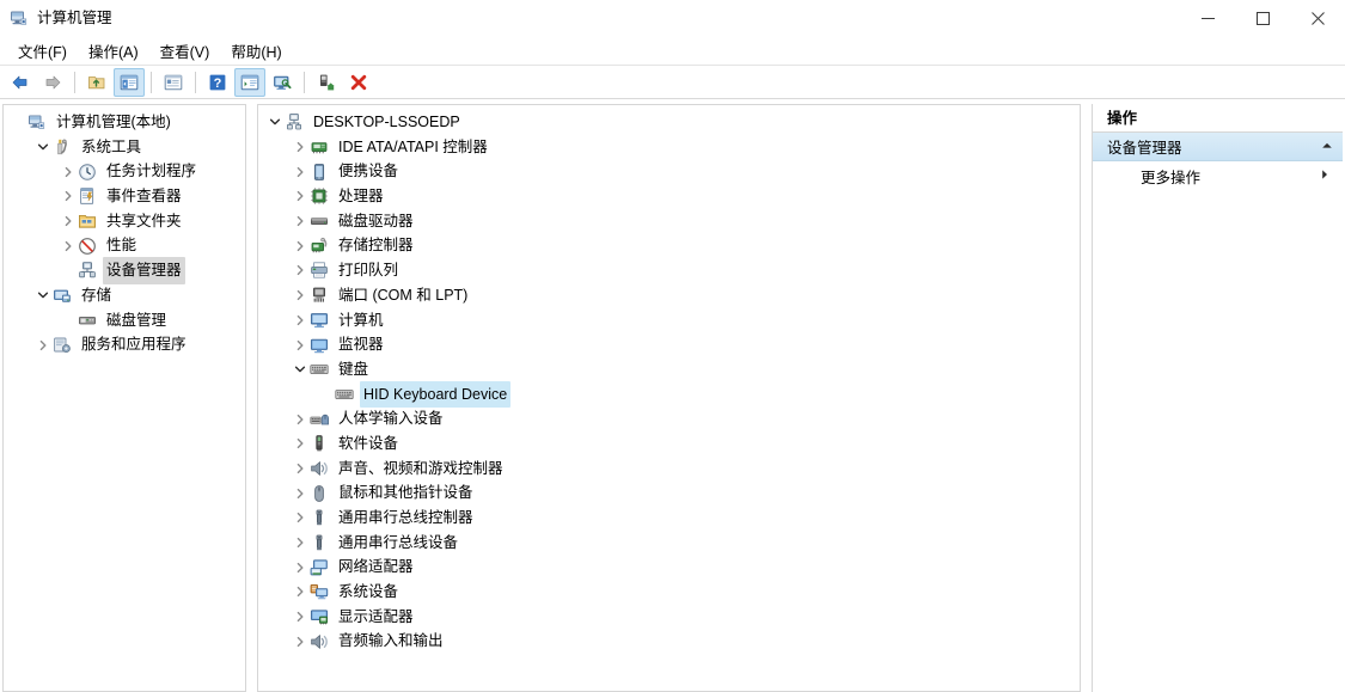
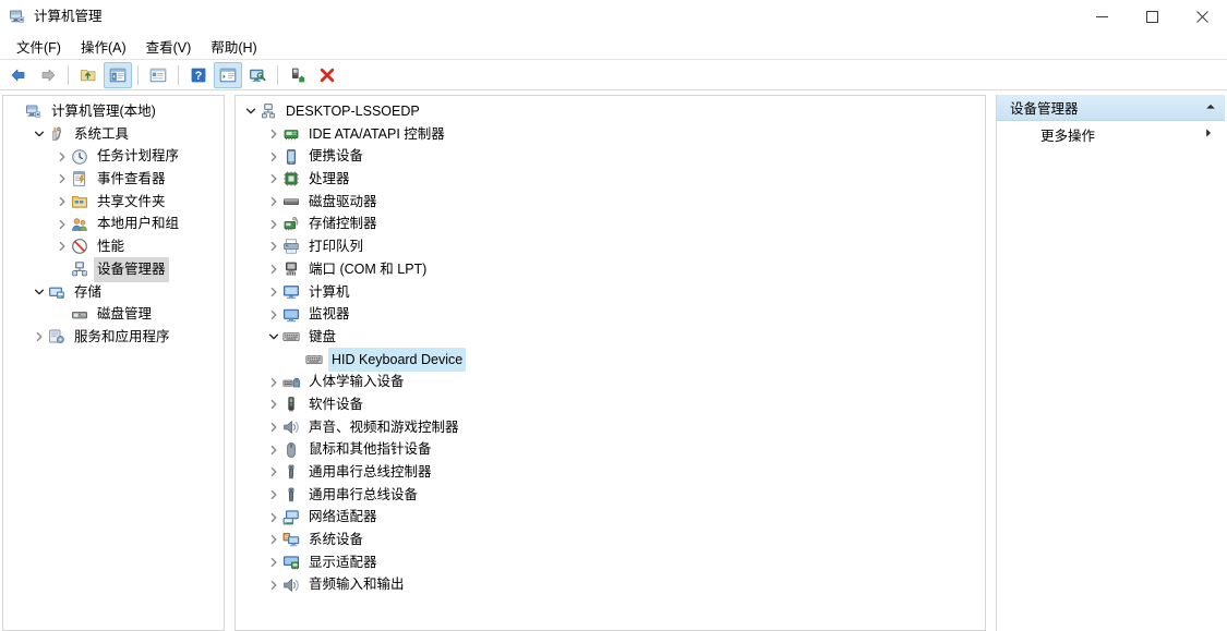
  计算机管理
  文件(F)
  操作(A)
  查看(V)
  帮助(H)
  ?
  计算机管理(本地)
  系统工具
  任务计划程序
  事件查看器
  共享文件夹
+ 本地用户和组
  性能
  设备管理器
  存储
  磁盘管理
  服务和应用程序
  DESKTOP-LSSOEDP
  IDE ATA/ATAPI 控制器
  便携设备
  处理器
  磁盘驱动器
  存储控制器
  打印队列
  端口 (COM 和 LPT)
  计算机
  监视器
  键盘
  HID Keyboard Device
  人体学输入设备
  软件设备
  声音、视频和游戏控制器
  鼠标和其他指针设备
  通用串行总线控制器
  通用串行总线设备
  网络适配器
  系统设备
  显示适配器
  音频输入和输出
- 操作
  设备管理器
  更多操作
